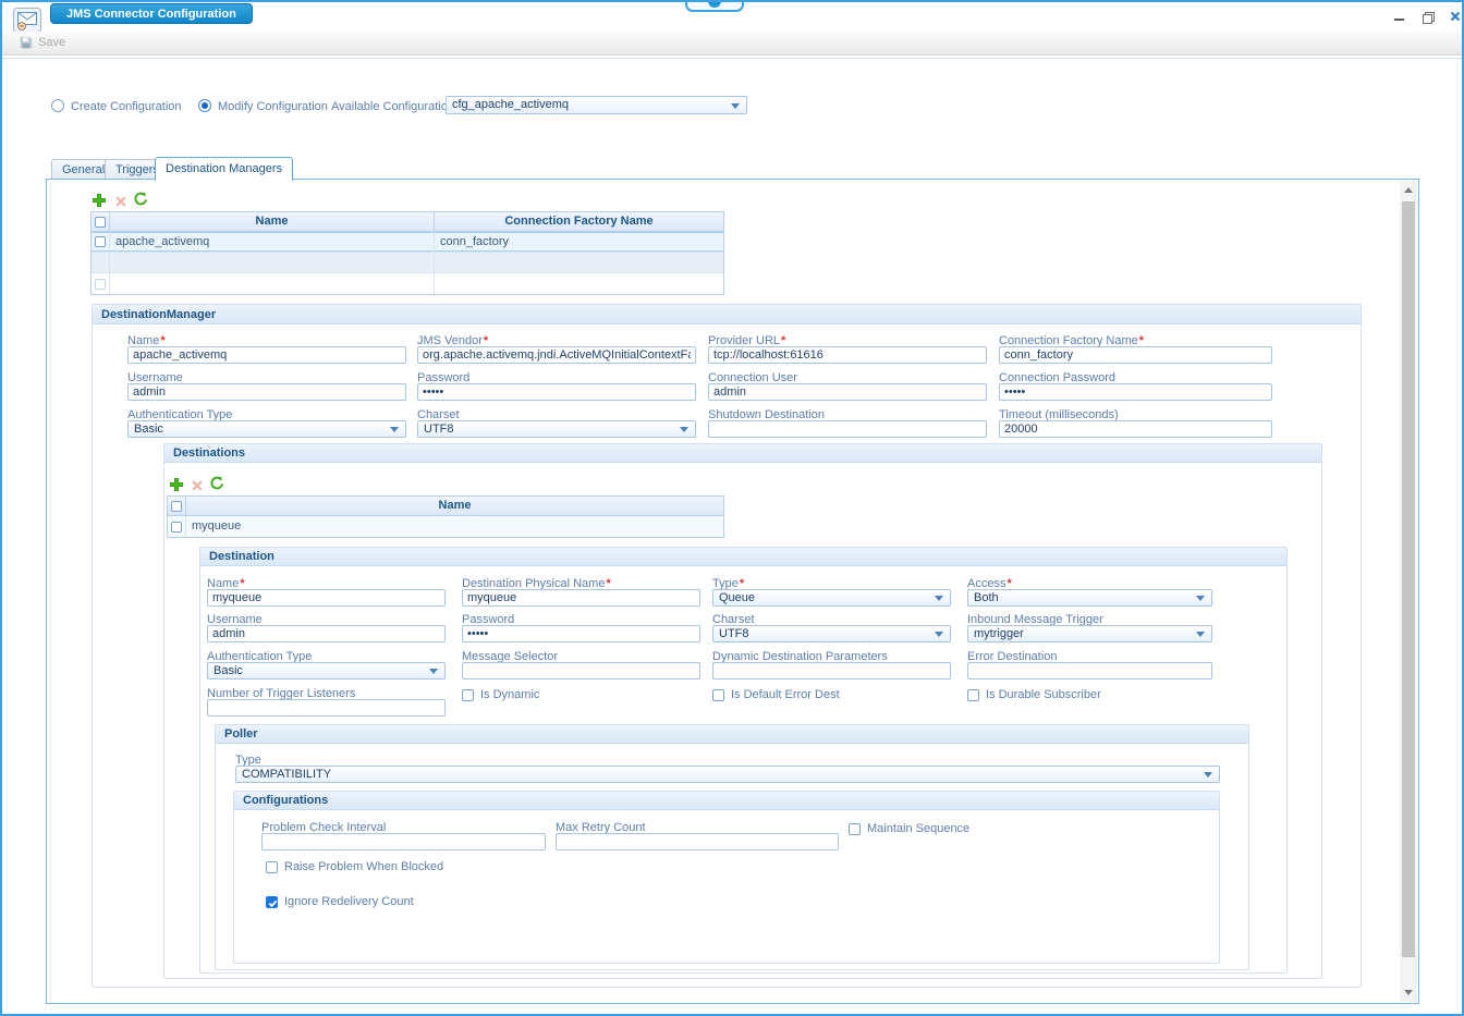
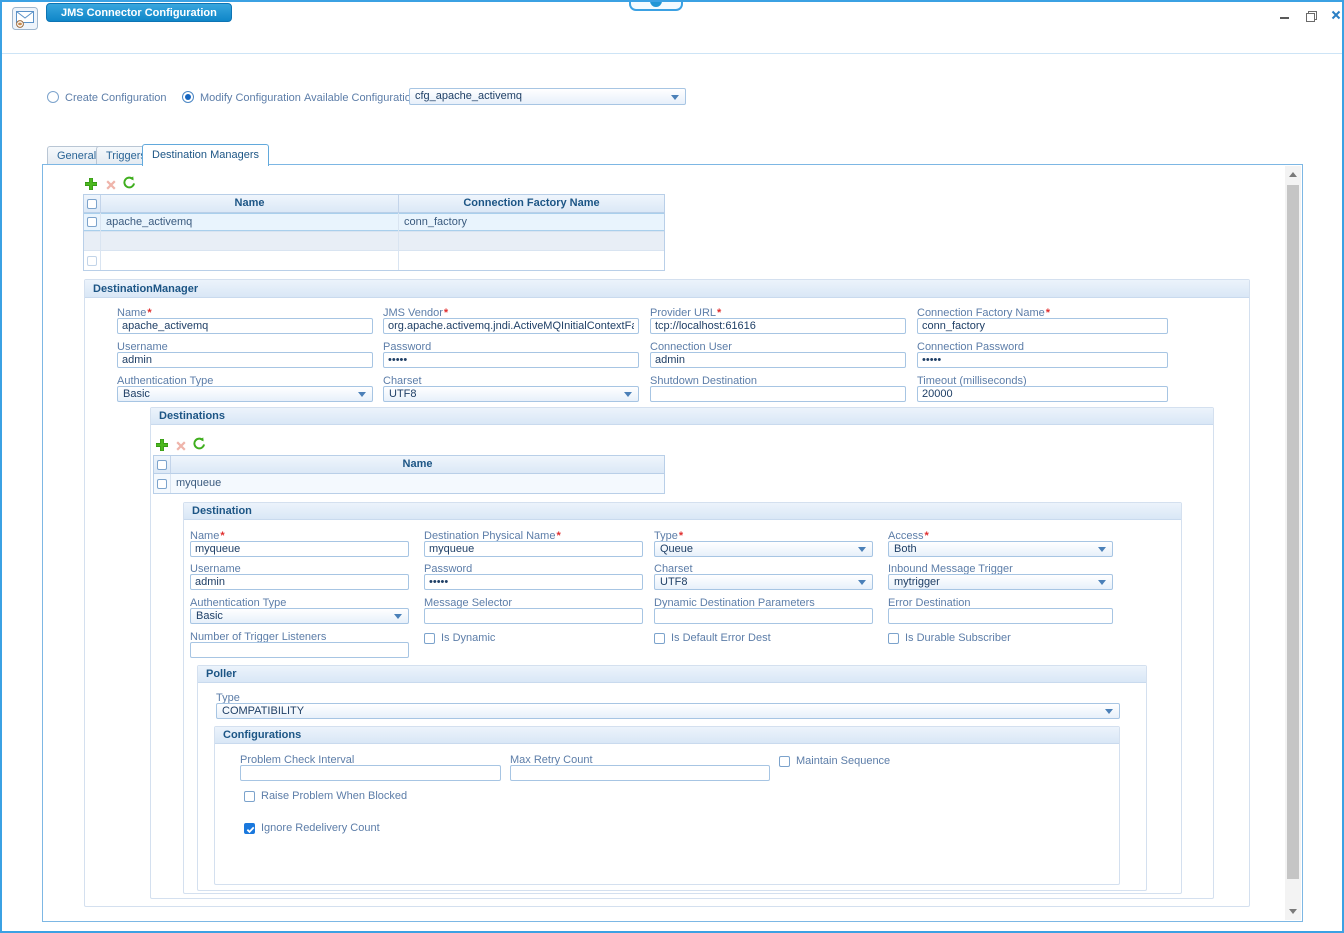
  JMS Connector Configuration
- Save
  Create Configuration
  Modify Configuration
  Available Configuratio
  cfg_apache_activemq
  General
  Trigger
  Destination Managers
  Name
  Connection Factory Name
  apache_activemq
  conn_factory
  DestinationManager
  Name*
  apache_activemq
  JMS Vendor*
  org.apache.activemq.jndi.ActiveMQInitialContextF
  Provider URL*
  tcp://localhost:61616
  Connection Factory Name*
  conn_factory
  Username
  admin
  Password
  •••••
  Connection User
  admin
  Connection Password
  •••••
  Authentication Type
  Basic
  Charset
  UTF8
  Shutdown Destination
  Timeout (milliseconds)
  20000
  Destinations
  Name
  myqueue
  Destination
  Name*
  myqueue
  Destination Physical Name*
  myqueue
  Type*
  Queue
  Access*
  Both
  Username
  admin
  Password
  •••••
  Charset
  UTF8
  Inbound Message Trigger
  mytrigger
  Authentication Type
  Basic
  Message Selector
  Dynamic Destination Parameters
  Error Destination
  Number of Trigger Listeners
  Is Dynamic
  Is Default Error Dest
  Is Durable Subscriber
  Poller
  Type
  COMPATIBILITY
  Configurations
  Problem Check Interval
  Max Retry Count
  Maintain Sequence
  Raise Problem When Blocked
  Ignore Redelivery Count
